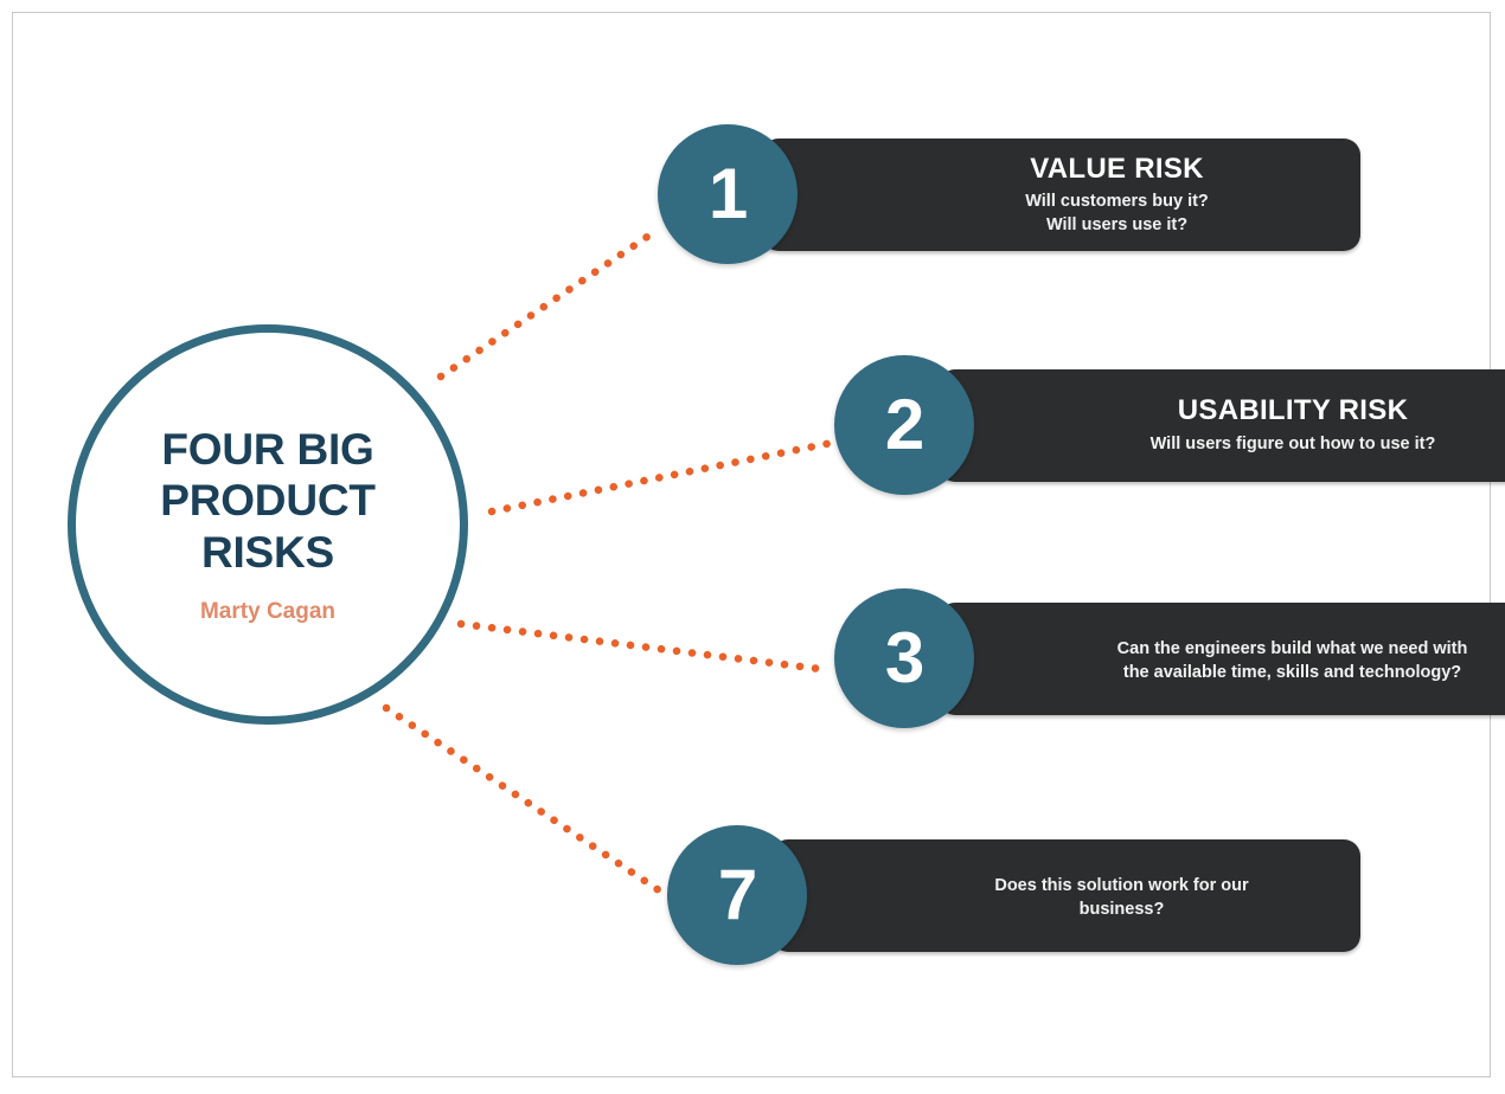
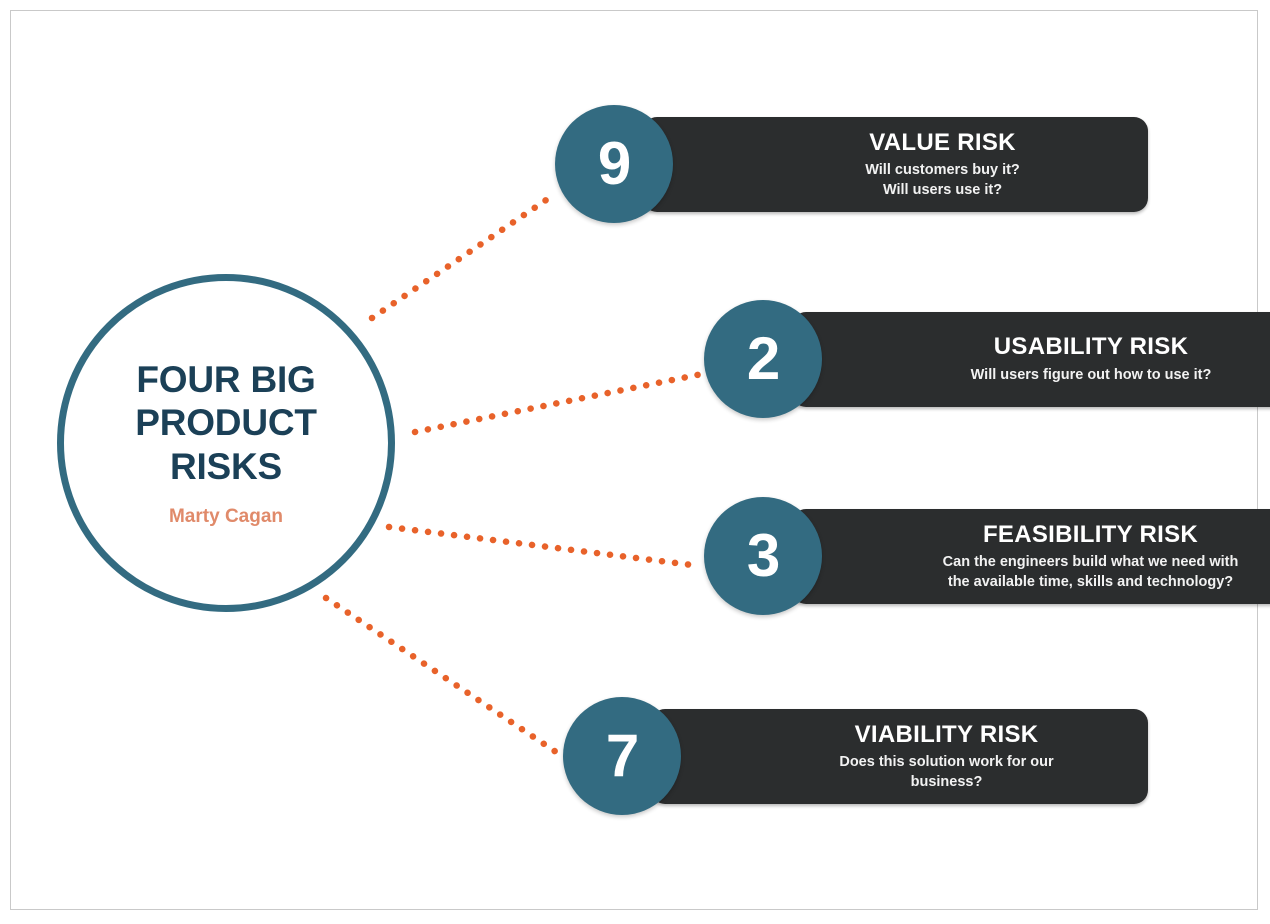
  FOUR BIG
  PRODUCT
  RISKS
  Marty Cagan
  VALUE RISK
  Will customers buy it?
  Will users use it?
- 1
+ 9
  USABILITY RISK
  Will users figure out how to use it?
  2
+ FEASIBILITY RISK
  Can the engineers build what we need with
  the available time, skills and technology?
  3
+ VIABILITY RISK
  Does this solution work for our
  business?
  7
